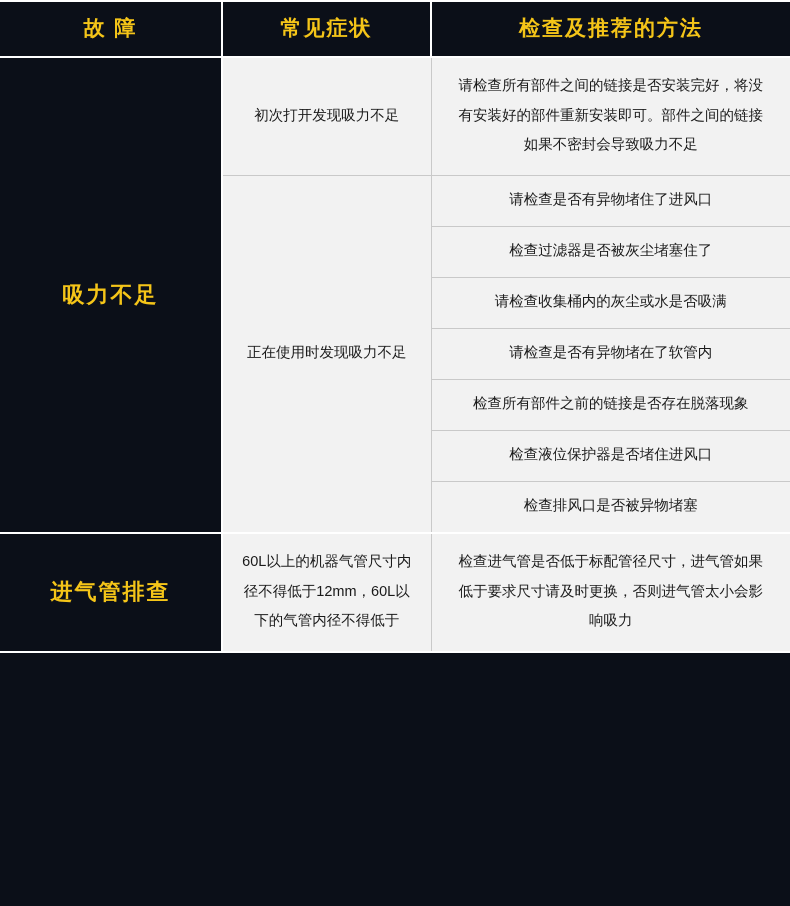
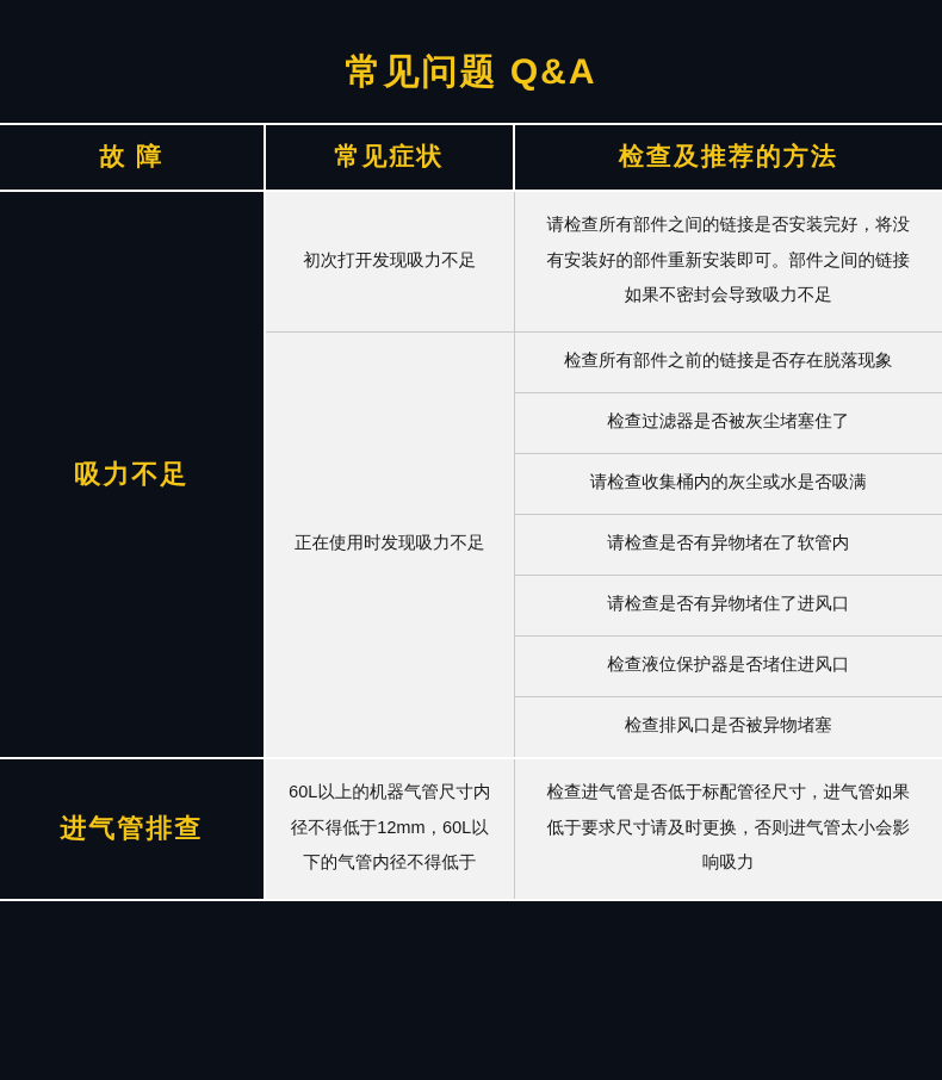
+ 常见问题 Q&A
  故 障	常见症状	检查及推荐的方法
  吸力不足	初次打开发现吸力不足	请检查所有部件之间的链接是否安装完好，将没有安装好的部件重新安装即可。部件之间的链接如果不密封会导致吸力不足
- 正在使用时发现吸力不足	请检查是否有异物堵住了进风口
+ 正在使用时发现吸力不足	检查所有部件之前的链接是否存在脱落现象
  检查过滤器是否被灰尘堵塞住了
  请检查收集桶内的灰尘或水是否吸满
  请检查是否有异物堵在了软管内
- 检查所有部件之前的链接是否存在脱落现象
+ 请检查是否有异物堵住了进风口
  检查液位保护器是否堵住进风口
  检查排风口是否被异物堵塞
  进气管排查	60L以上的机器气管尺寸内径不得低于12mm，60L以下的气管内径不得低于	检查进气管是否低于标配管径尺寸，进气管如果低于要求尺寸请及时更换，否则进气管太小会影响吸力
